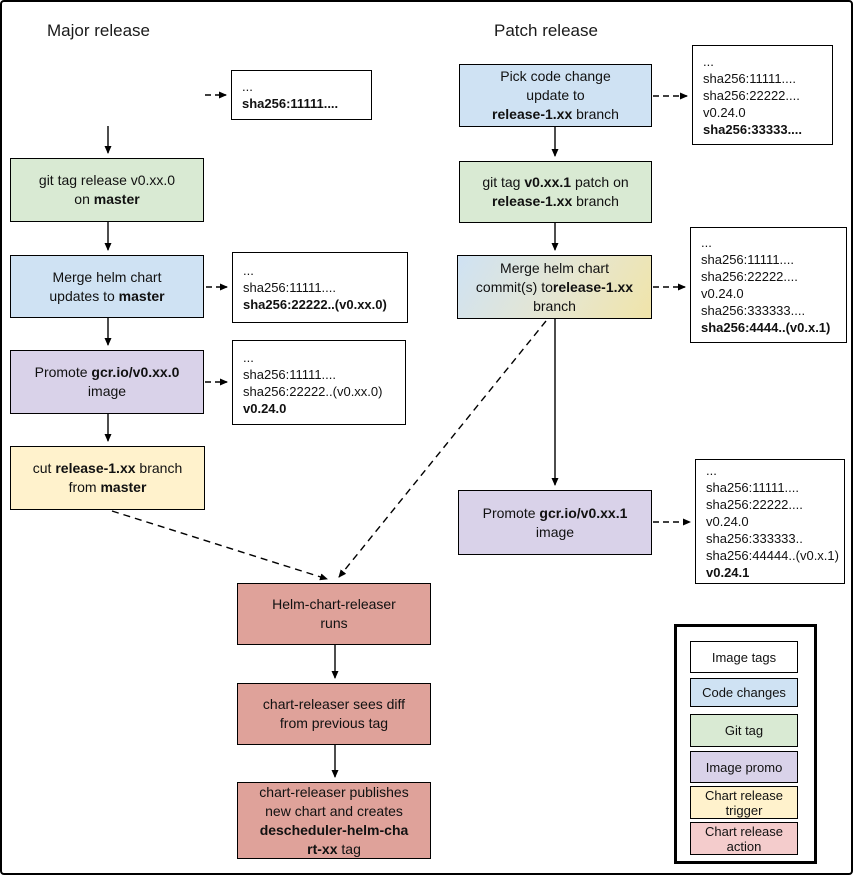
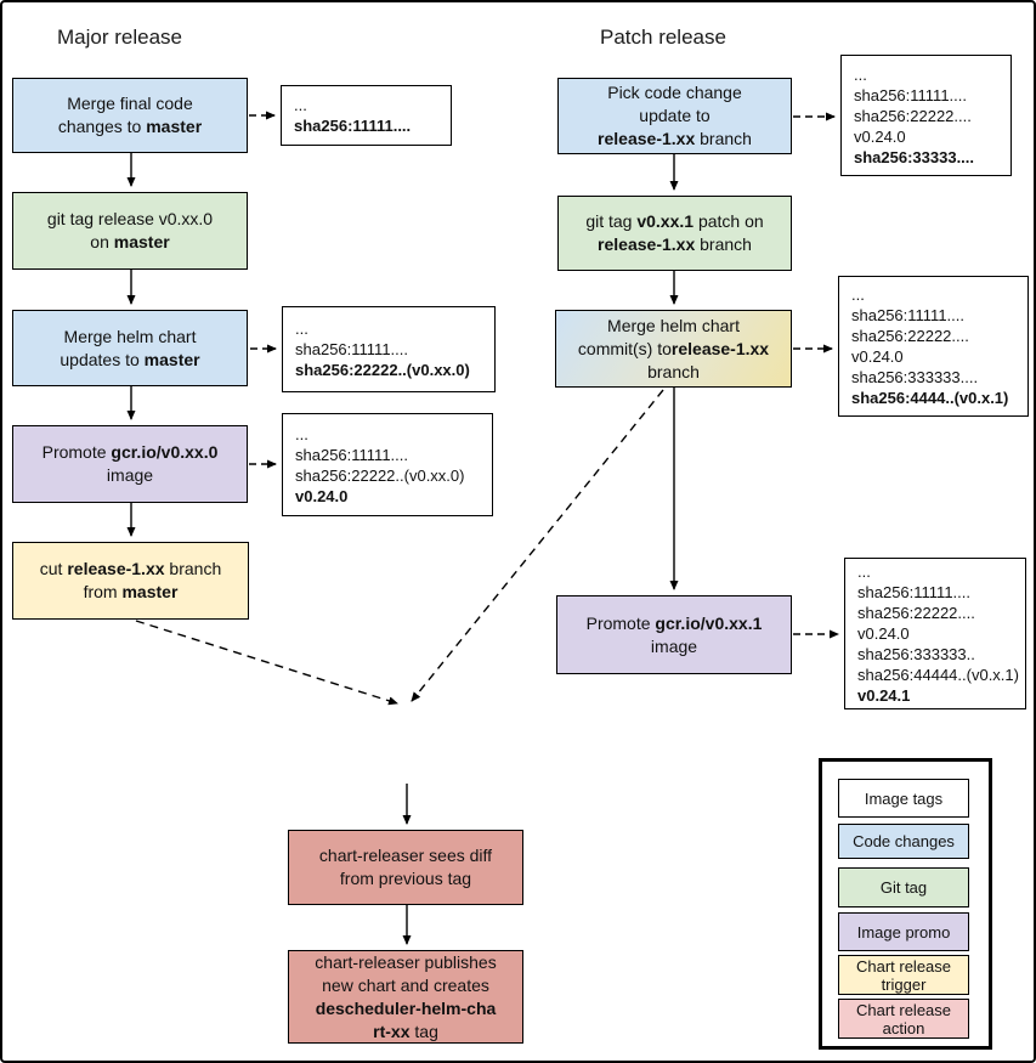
  Major release
  Patch release
+ Merge final code
+ changes to master
  git tag release v0.xx.0
  on master
  Merge helm chart
  updates to master
  Promote gcr.io/v0.xx.0
  image
  cut release-1.xx branch
  from master
  Pick code change
  update to
  release-1.xx branch
  git tag v0.xx.1 patch on
  release-1.xx branch
  Merge helm chart
  commit(s) torelease-1.xx
  branch
  Promote gcr.io/v0.xx.1
  image
- Helm-chart-releaser
- runs
  chart-releaser sees diff
  from previous tag
  chart-releaser publishes
  new chart and creates
  descheduler-helm-cha
  rt-xx tag
  ...
  sha256:11111....
  ...
  sha256:11111....
  sha256:22222..(v0.xx.0)
  ...
  sha256:11111....
  sha256:22222..(v0.xx.0)
  v0.24.0
  ...
  sha256:11111....
  sha256:22222....
  v0.24.0
  sha256:33333....
  ...
  sha256:11111....
  sha256:22222....
  v0.24.0
  sha256:333333....
  sha256:4444..(v0.x.1)
  ...
  sha256:11111....
  sha256:22222....
  v0.24.0
  sha256:333333..
  sha256:44444..(v0.x.1)
  v0.24.1
  Image tags
  Code changes
  Git tag
  Image promo
  Chart release
  trigger
  Chart release
  action
